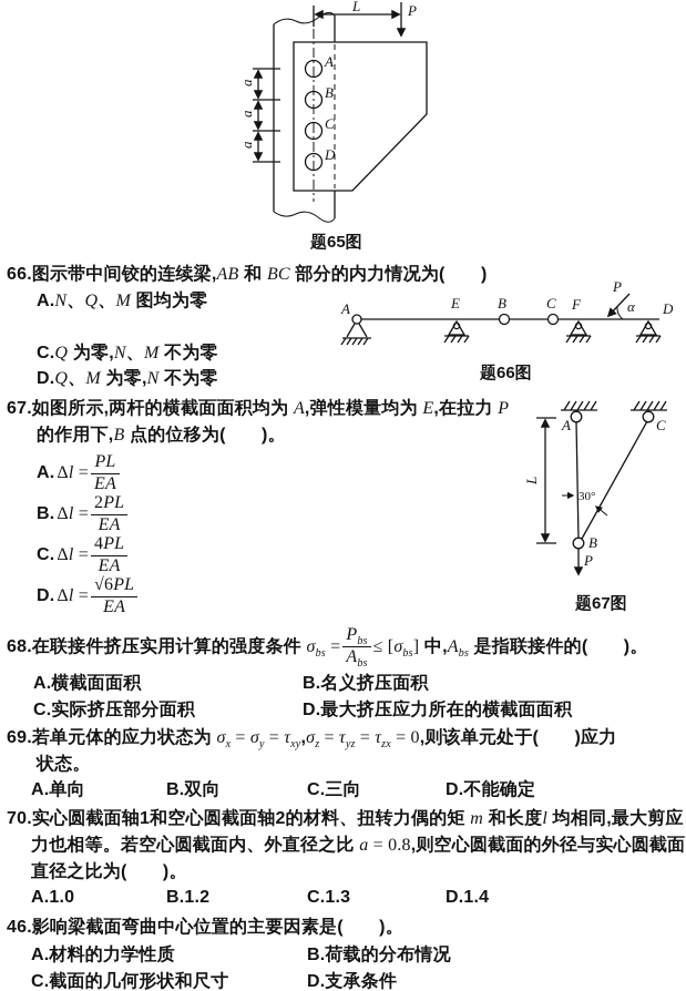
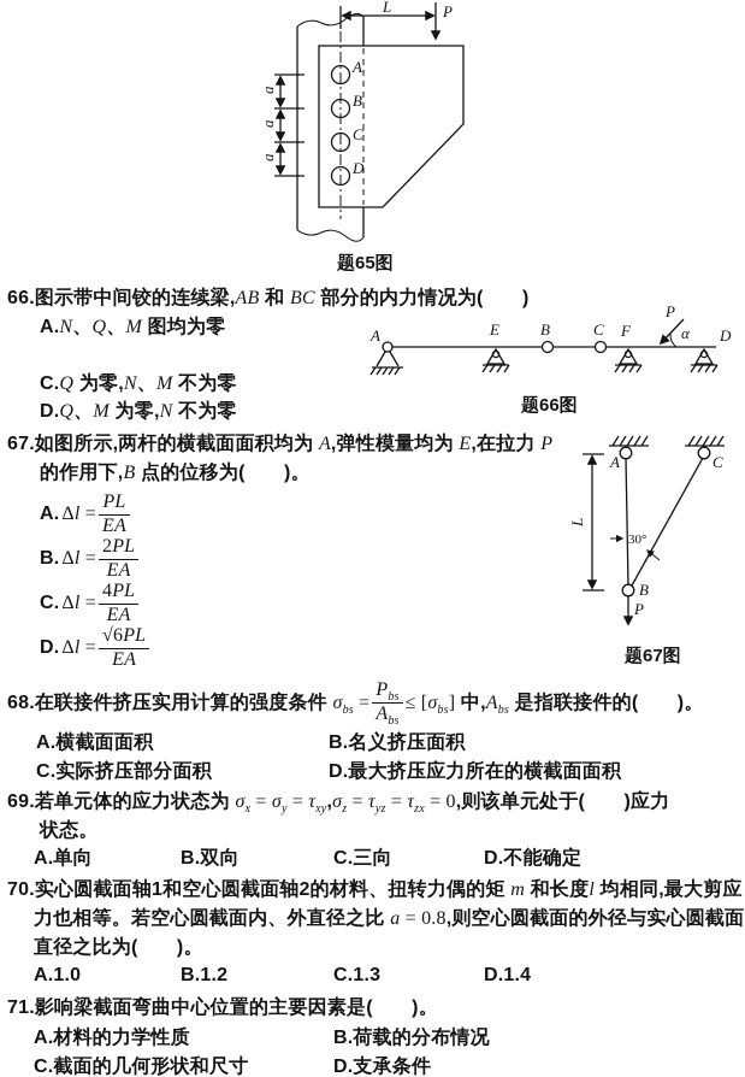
  A
  B
  C
  D
  L
  P
  题65图
  66.图示带中间铰的连续梁,AB 和 BC 部分的内力情况为( )
  A.N、Q、M 图均为零
  C.Q 为零,N、M 不为零
  D.Q、M 为零,N 不为零
  A
  E
  B
  C
  F
  P
  α
  D
  题66图
  67.如图所示,两杆的横截面面积均为 A,弹性模量均为 E,在拉力 P
  的作用下,B 点的位移为( )。
  A.
  Δl =
  PL
  EA
  B.
  Δl =
  2PL
  EA
  C.
  Δl =
  4PL
  EA
  D.
  Δl =
  √6PL
  EA
  A
  C
  B
  P
  30°
  题67图
  68.在联接件挤压实用计算的强度条件 σbs =
  Pbs
  Abs
  ≤ [σbs] 中,Abs 是指联接件的( )。
  A.横截面面积
  B.名义挤压面积
  C.实际挤压部分面积
  D.最大挤压应力所在的横截面面积
  69.若单元体的应力状态为 σx = σy = τxy,σz = τyz = τzx = 0,则该单元处于( )应力
  状态。
  A.单向
  B.双向
  C.三向
  D.不能确定
  70.实心圆截面轴1和空心圆截面轴2的材料、扭转力偶的矩 m 和长度l 均相同,最大剪应
  力也相等。若空心圆截面内、外直径之比 a = 0.8,则空心圆截面的外径与实心圆截面
  直径之比为( )。
  A.1.0
  B.1.2
  C.1.3
  D.1.4
- 46.影响梁截面弯曲中心位置的主要因素是( )。
+ 71.影响梁截面弯曲中心位置的主要因素是( )。
  A.材料的力学性质
  B.荷载的分布情况
  C.截面的几何形状和尺寸
  D.支承条件
